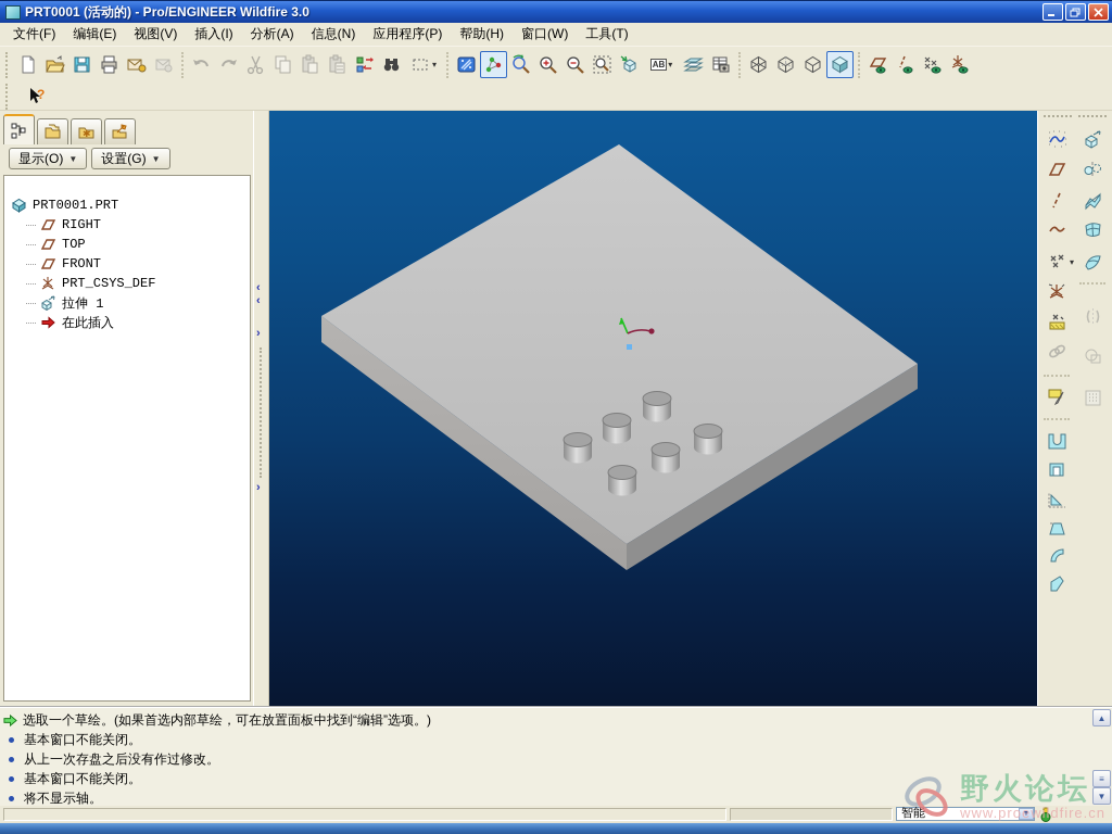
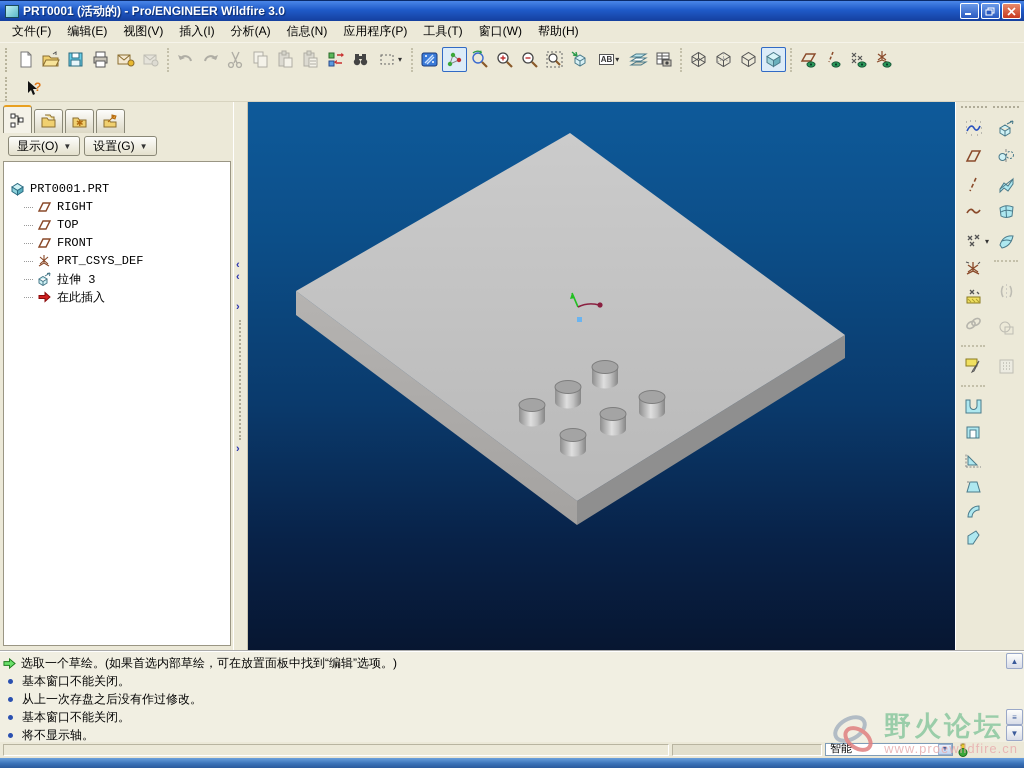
  PRT0001 (活动的) - Pro/ENGINEER Wildfire 3.0
  文件(F)
  编辑(E)
  视图(V)
  插入(I)
  分析(A)
  信息(N)
  应用程序(P)
- 帮助(H)
+ 工具(T)
  窗口(W)
- 工具(T)
+ 帮助(H)
  ▾
  AB
  ▾
  ?
  ✱
  显示(O)
  ▼
  设置(G)
  ▼
  PRT0001.PRT
  RIGHT
  TOP
  FRONT
  PRT_CSYS_DEF
- 拉伸 1
+ 拉伸 3
  在此插入
  ‹
  ‹
  ›
  ›
  ▾
  选取一个草绘。(如果首选内部草绘，可在放置面板中找到“编辑”选项。)
  基本窗口不能关闭。
  从上一次存盘之后没有作过修改。
  基本窗口不能关闭。
  将不显示轴。
  ▲
  ≡
  ▼
  野火论坛
  www.proewildfire.cn
  智能
